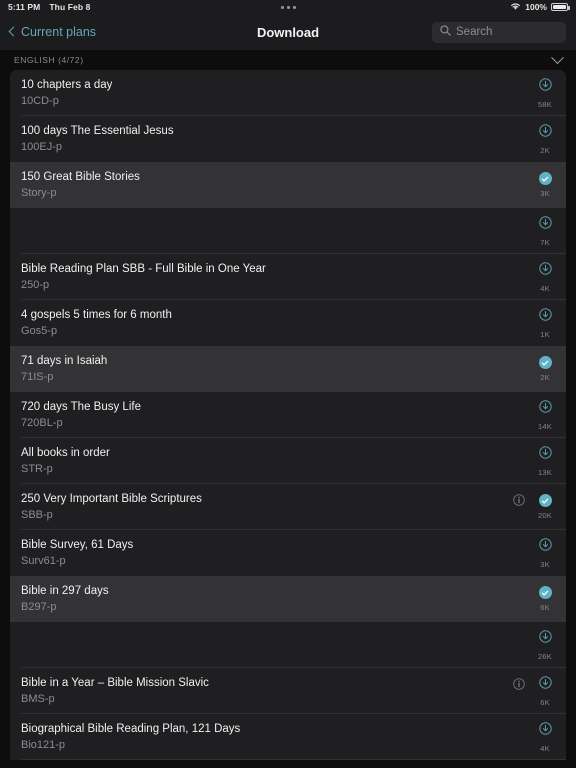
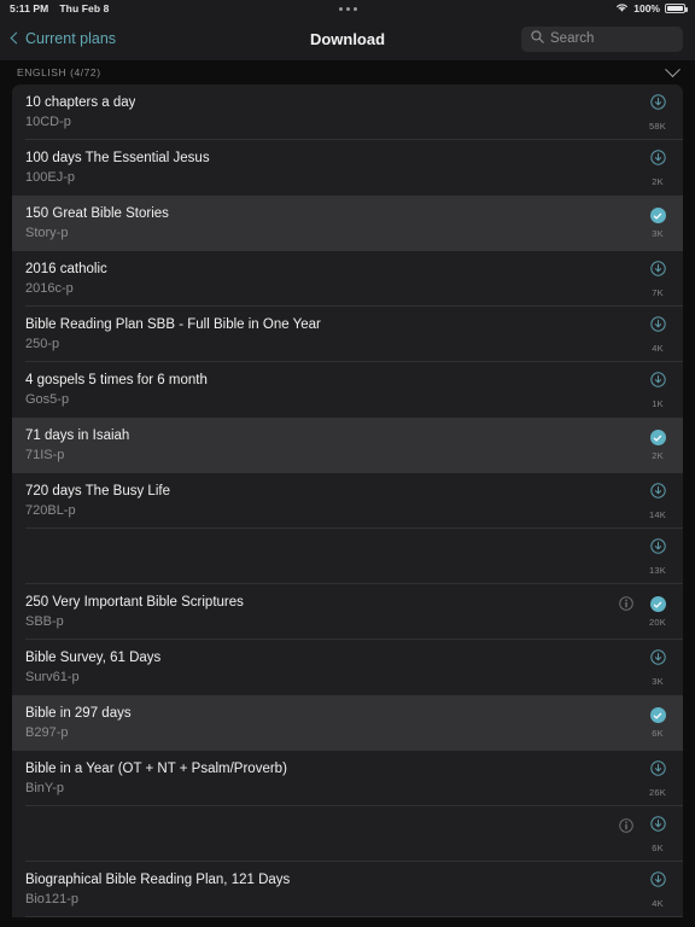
  5:11 PM
  Thu Feb 8
  100%
  Current plans
  Download
  Search
  ENGLISH (4/72)
  10 chapters a day
  10CD-p
  58K
  100 days The Essential Jesus
  100EJ-p
  2K
  150 Great Bible Stories
  Story-p
  3K
+ 2016 catholic
+ 2016c-p
  7K
  Bible Reading Plan SBB - Full Bible in One Year
  250-p
  4K
  4 gospels 5 times for 6 month
  Gos5-p
  1K
  71 days in Isaiah
  71IS-p
  2K
  720 days The Busy Life
  720BL-p
  14K
- All books in order
- STR-p
  13K
  250 Very Important Bible Scriptures
  SBB-p
  20K
  Bible Survey, 61 Days
  Surv61-p
  3K
  Bible in 297 days
  B297-p
  6K
+ Bible in a Year (OT + NT + Psalm/Proverb)
+ BinY-p
  26K
- Bible in a Year – Bible Mission Slavic
- BMS-p
  6K
  Biographical Bible Reading Plan, 121 Days
  Bio121-p
  4K
